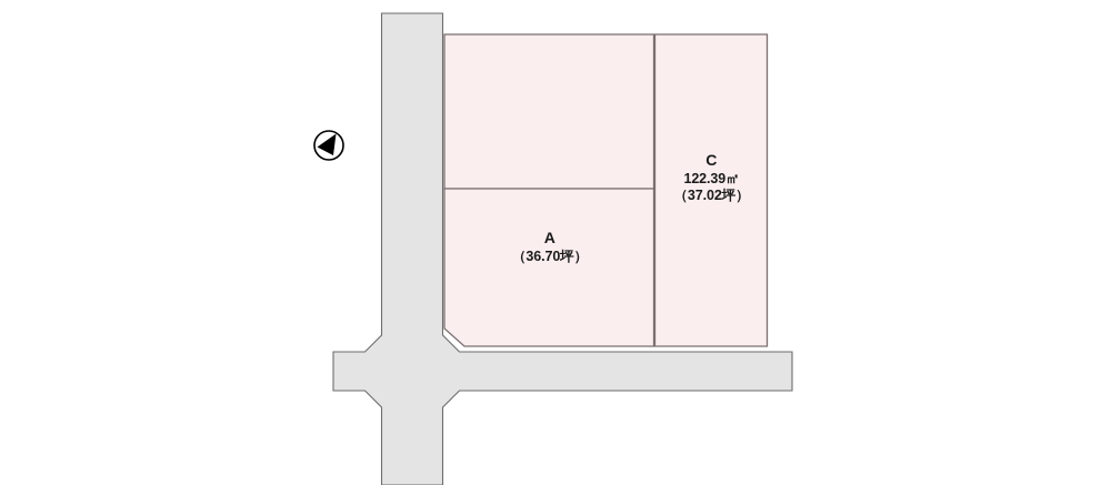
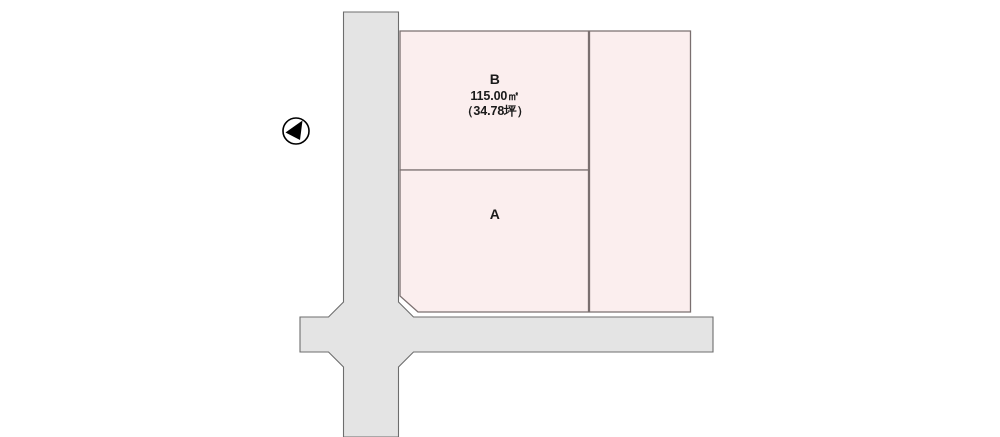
+ B
+ 115.00㎡
+ （34.78坪）
  A
- （36.70坪）
- C
- 122.39㎡
- （37.02坪）
